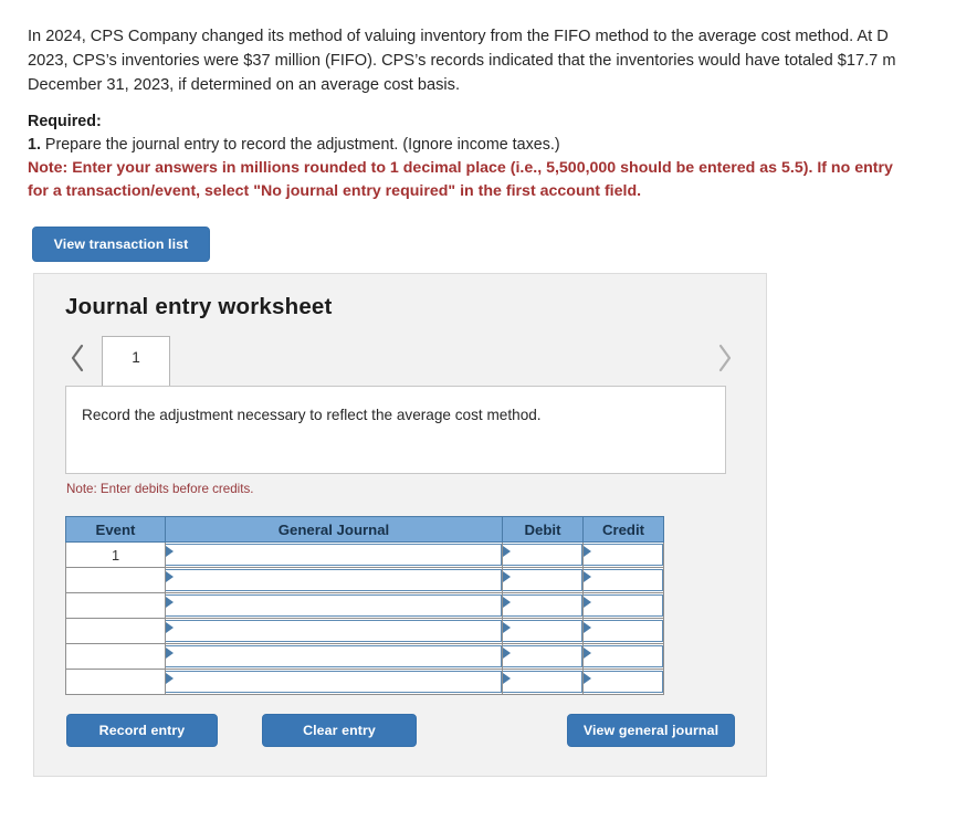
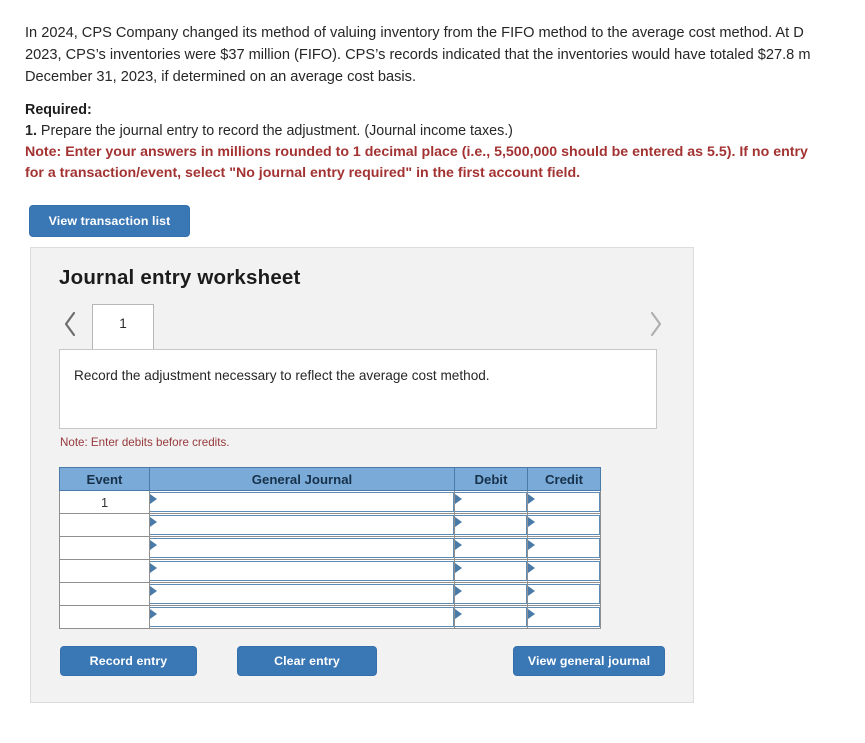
  In 2024, CPS Company changed its method of valuing inventory from the FIFO method to the average cost method. At D
- 2023, CPS’s inventories were $37 million (FIFO). CPS’s records indicated that the inventories would have totaled $17.7 m
+ 2023, CPS’s inventories were $37 million (FIFO). CPS’s records indicated that the inventories would have totaled $27.8 m
  December 31, 2023, if determined on an average cost basis.
  Required:
- 1. Prepare the journal entry to record the adjustment. (Ignore income taxes.)
+ 1. Prepare the journal entry to record the adjustment. (Journal income taxes.)
  Note: Enter your answers in millions rounded to 1 decimal place (i.e., 5,500,000 should be entered as 5.5). If no entry
  for a transaction/event, select "No journal entry required" in the first account field.
  View transaction list
  Journal entry worksheet
  1
  Record the adjustment necessary to reflect the average cost method.
  Note: Enter debits before credits.
  Event	General Journal	Debit	Credit
  1
  Record entry
  Clear entry
  View general journal
